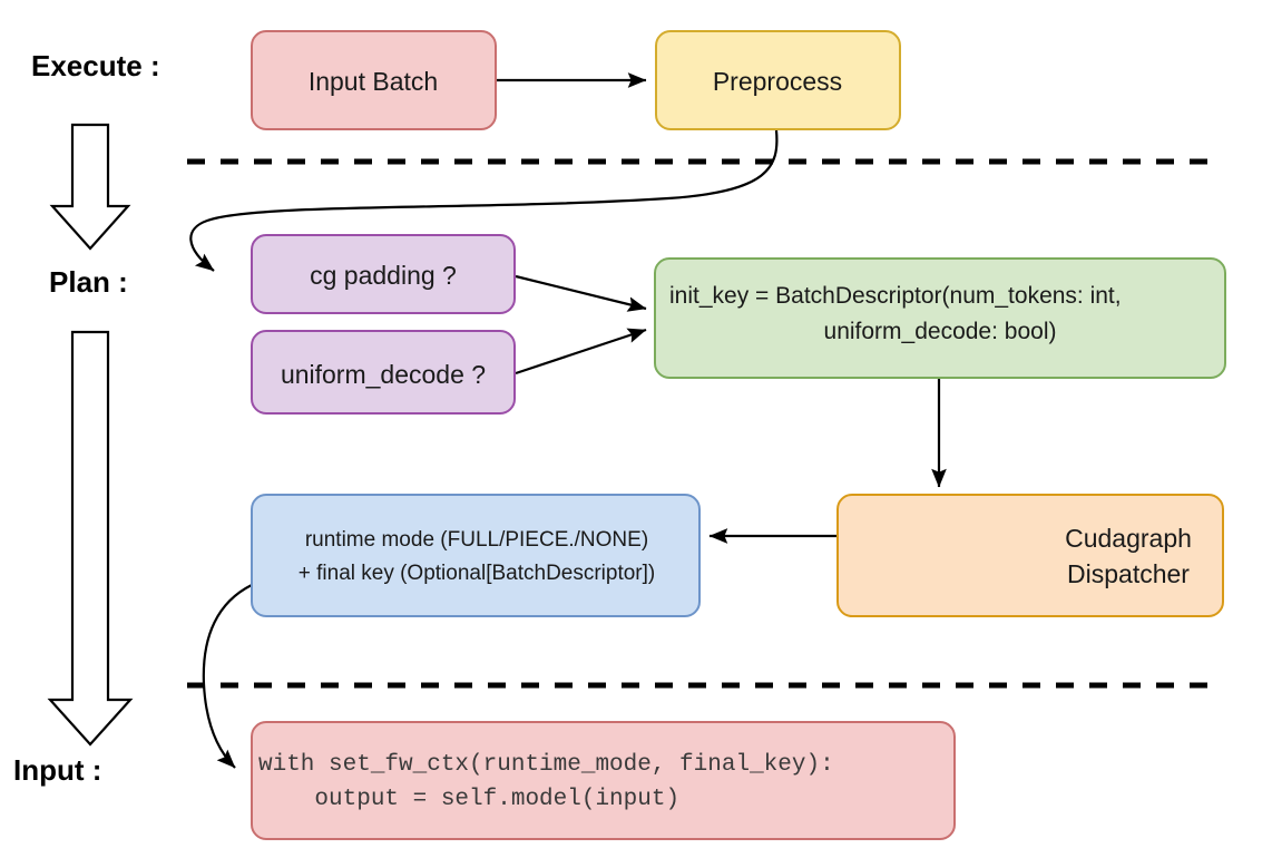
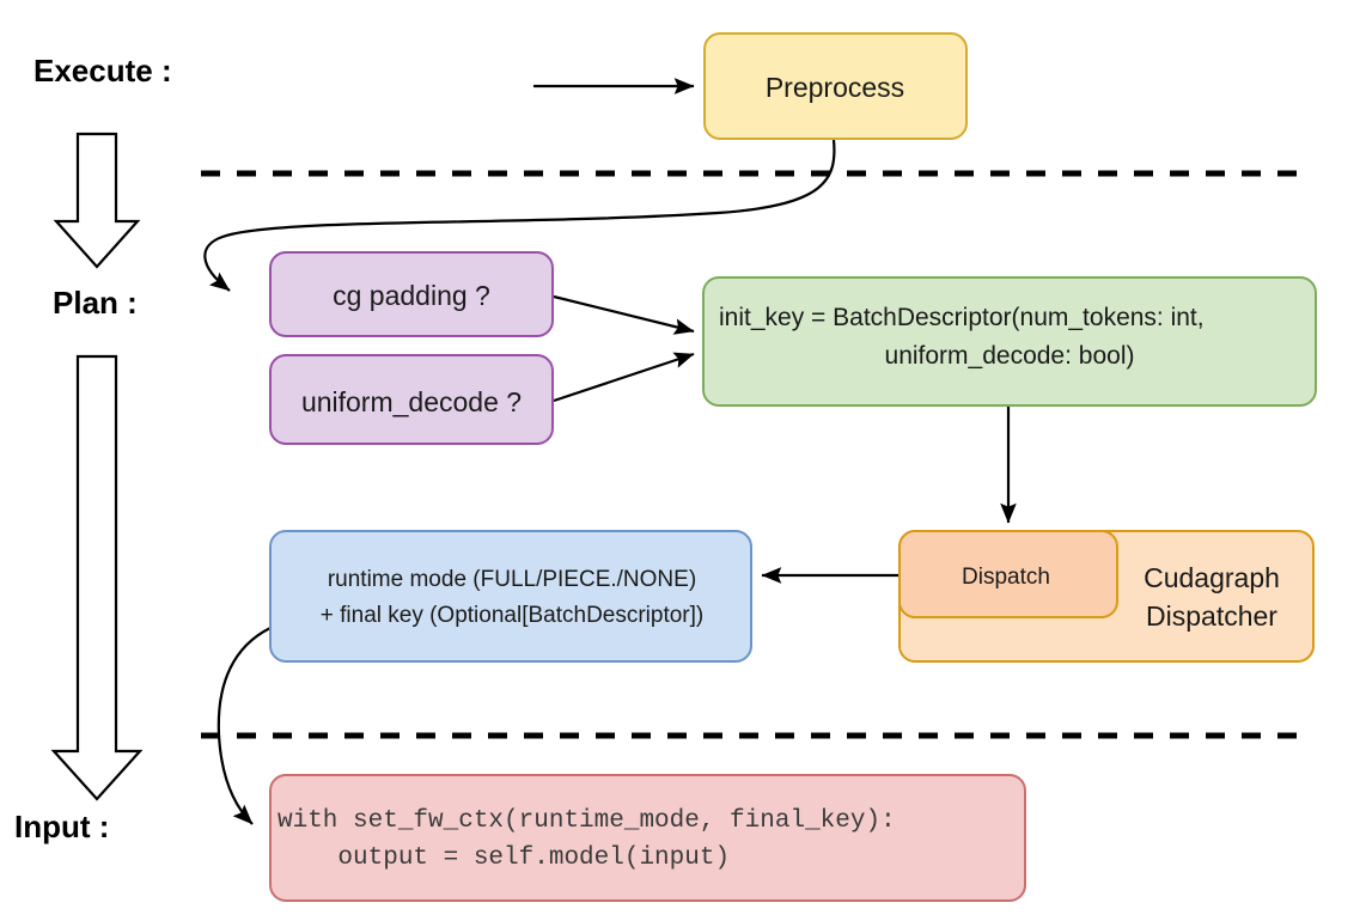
  Execute :
  Plan :
  Input :
- Input Batch
  Preprocess
  cg padding ?
  uniform_decode ?
  init_key = BatchDescriptor(num_tokens: int,
  uniform_decode: bool)
  Cudagraph
  Dispatcher
+ Dispatch
  runtime mode (FULL/PIECE./NONE)
  + final key (Optional[BatchDescriptor])
  with set_fw_ctx(runtime_mode, final_key):
  output = self.model(input)
